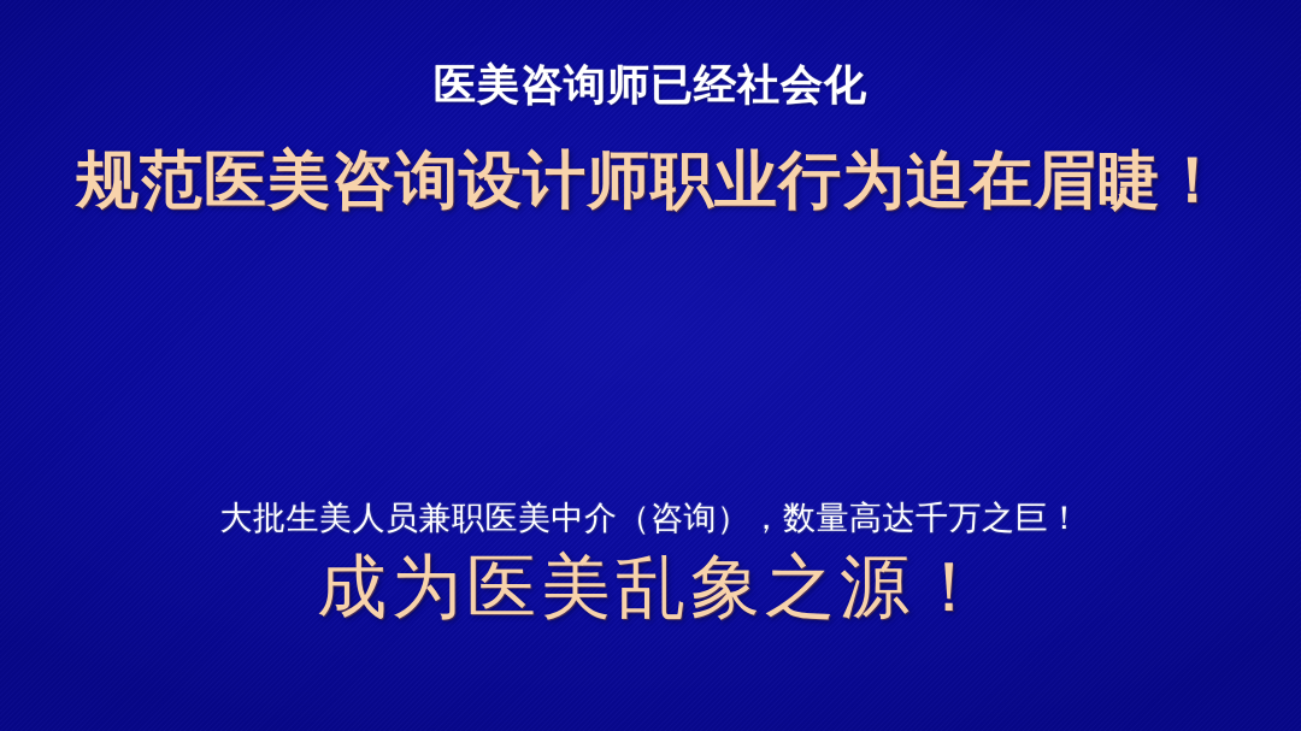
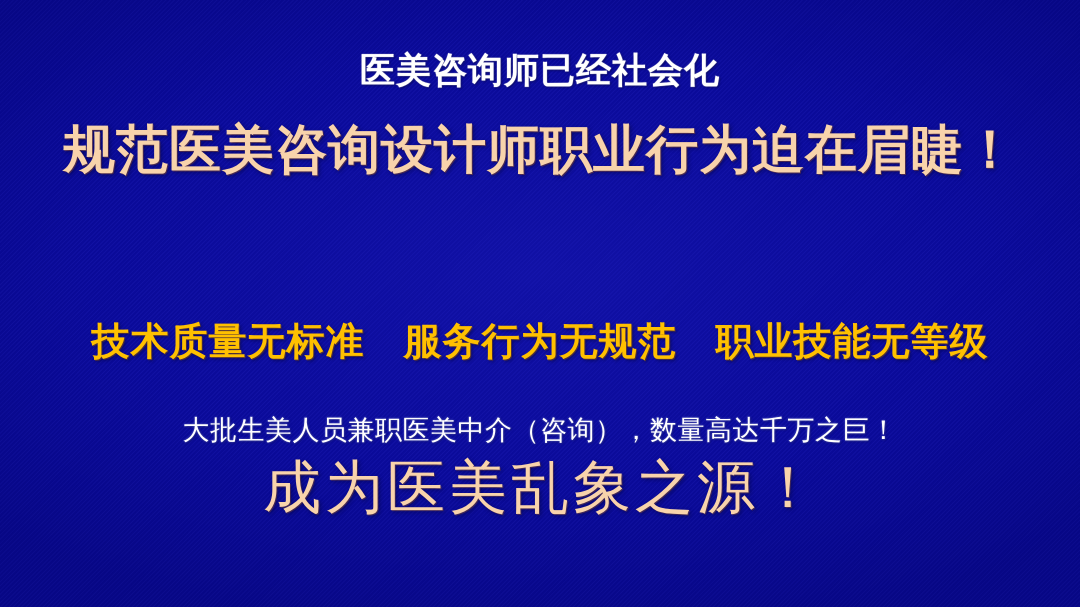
  医美咨询师已经社会化
  规范医美咨询设计师职业行为迫在眉睫！
+ 技术质量无标准 服务行为无规范 职业技能无等级
  大批生美人员兼职医美中介（咨询），数量高达千万之巨！
  成为医美乱象之源！
